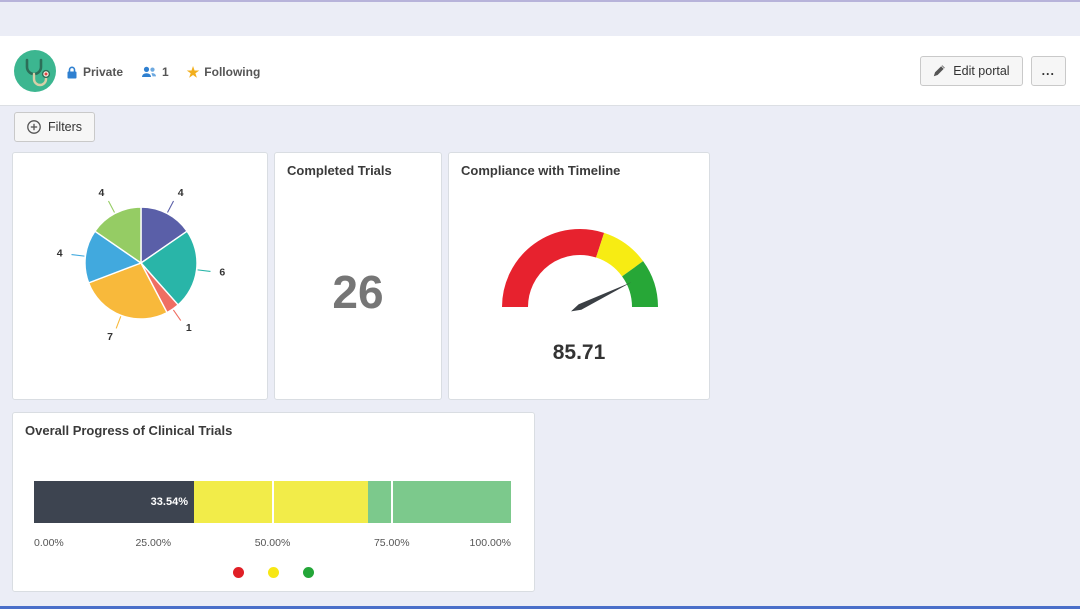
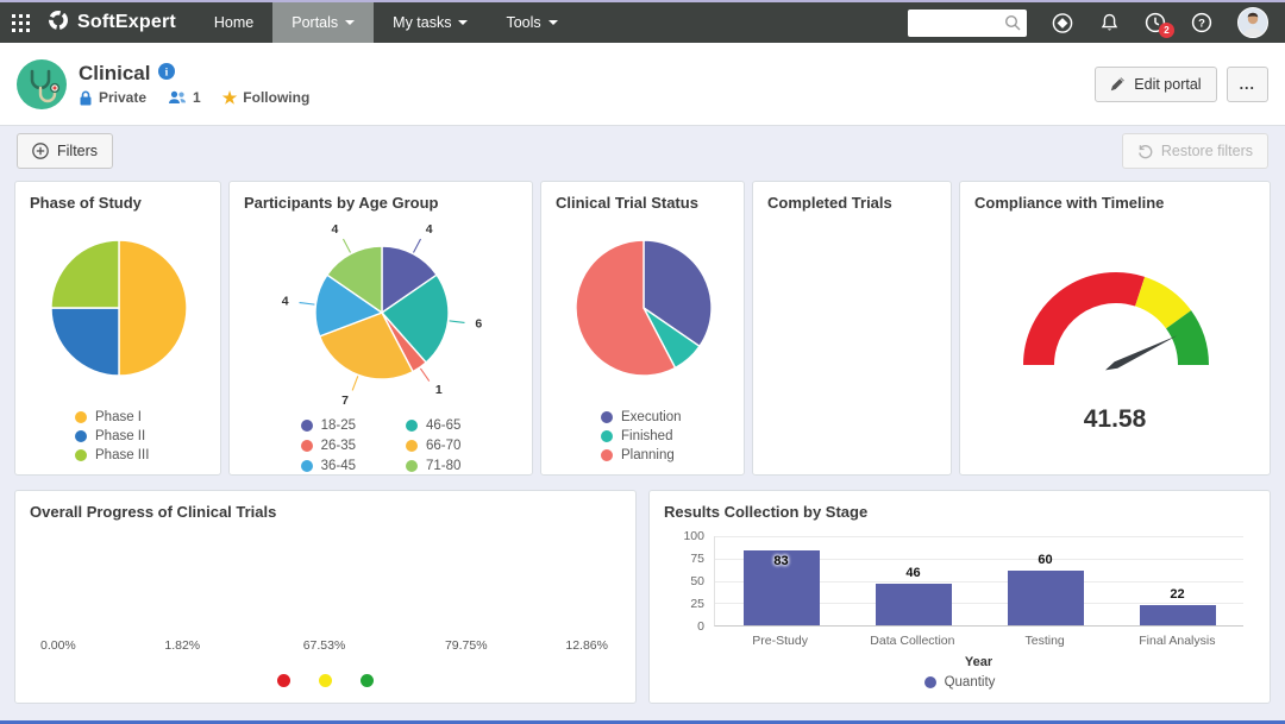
+ SoftExpert
+ Home
+ Portals
+ My tasks
+ Tools
+ 2
+ ?
+ Clinical
+ i
  Private
  1
  ★
  Following
  Edit portal
  ...
  Filters
+ Restore filters
+ Phase of Study
+ Phase I
+ Phase II
+ Phase III
+ Participants by Age Group
  4
  6
  1
  7
  4
  4
+ 18-25
+ 26-35
+ 36-45
+ 46-65
+ 66-70
+ 71-80
+ Clinical Trial Status
+ Execution
+ Finished
+ Planning
  Completed Trials
- 26
  Compliance with Timeline
- 85.71
+ 41.58
  Overall Progress of Clinical Trials
- 33.54%
  0.00%
- 25.00%
+ 1.82%
- 50.00%
+ 67.53%
- 75.00%
+ 79.75%
- 100.00%
+ 12.86%
+ Results Collection by Stage
+ 0
+ 25
+ 50
+ 75
+ 100
+ 83
+ 46
+ 60
+ 22
+ Pre-Study
+ Data Collection
+ Testing
+ Final Analysis
+ Year
+ Quantity
